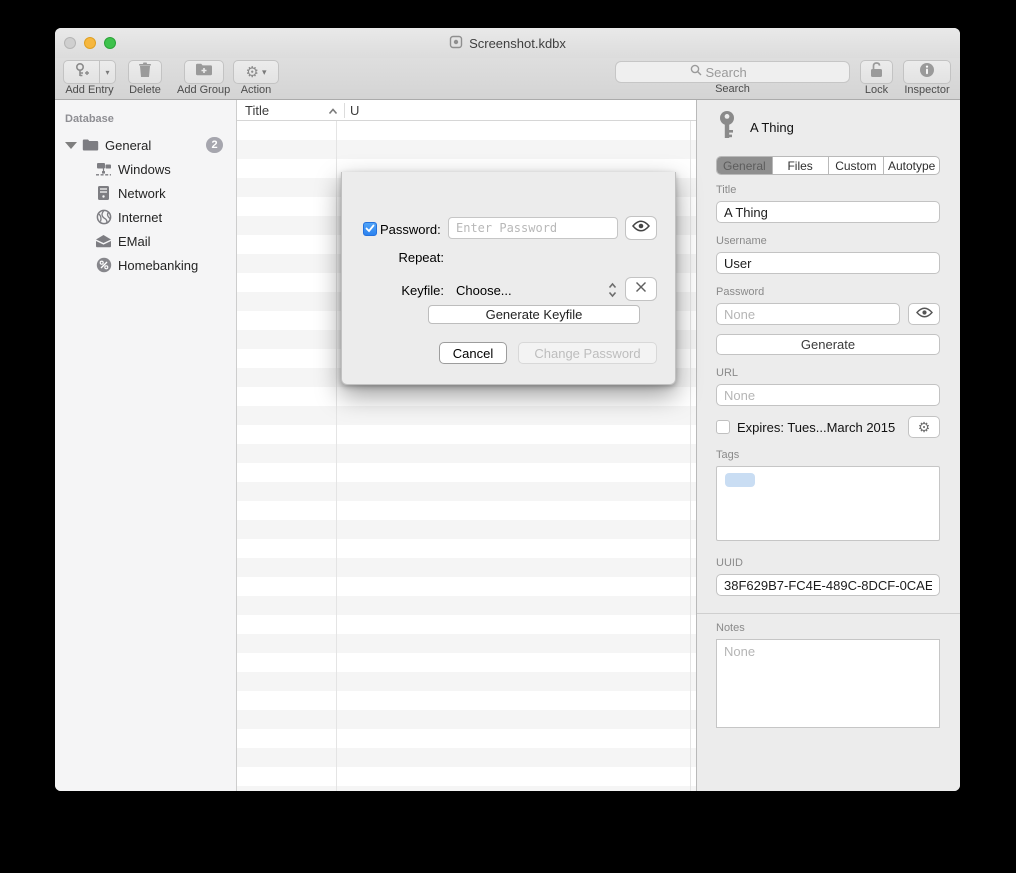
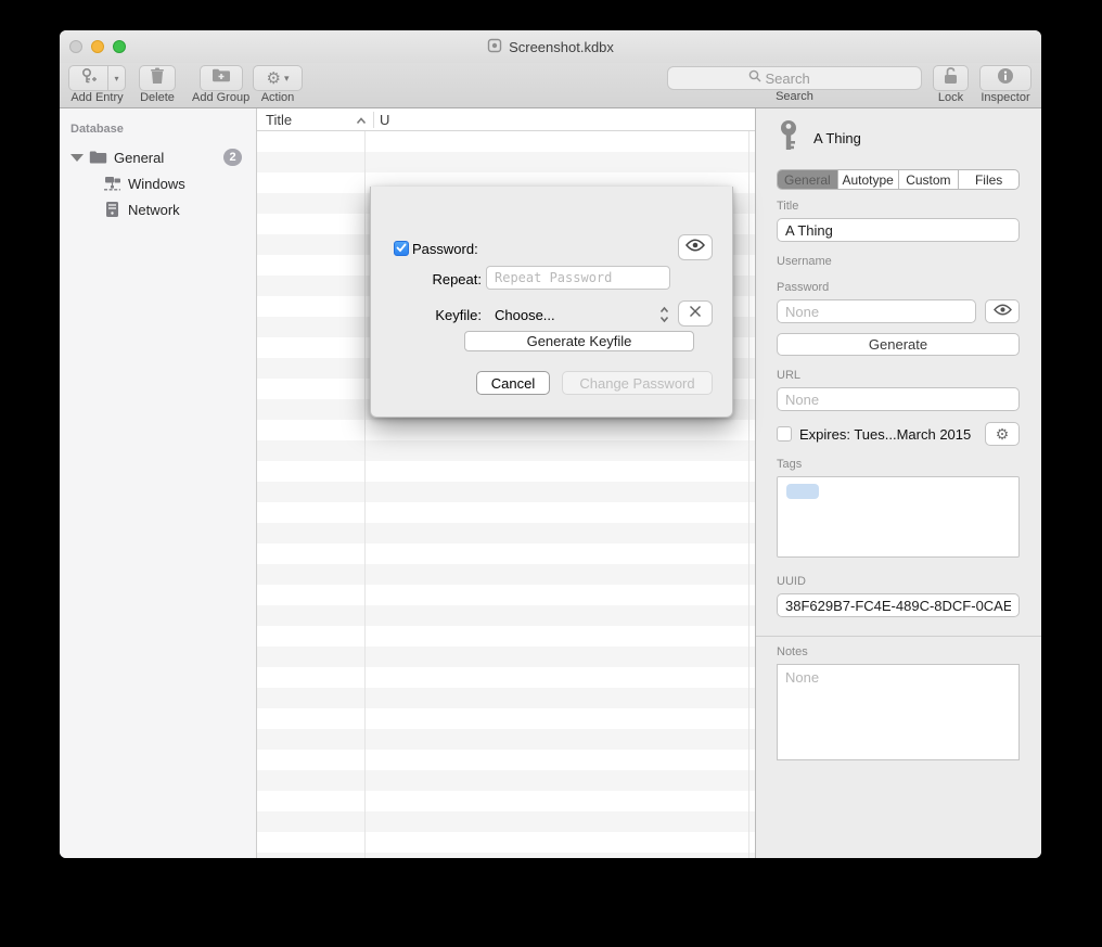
  Screenshot.kdbx
  ▾
  Add Entry
  Delete
  Add Group
  ⚙
  ▾
  Action
  Search
  Search
  Lock
  Inspector
  Database
  General
  2
  Windows
  Network
- Internet
- EMail
- Homebanking
  Title
  U
  A Thing
  General
- Files
+ Autotype
  Custom
- Autotype
+ Files
  Title
  A Thing
  Username
- User
  Password
  None
  Generate
  URL
  None
  Expires: Tues...March 2015
  ⚙
  Tags
  UUID
  38F629B7-FC4E-489C-8DCF-0CAE
  Notes
  None
  Password:
- Enter Password
  Repeat:
+ Repeat Password
  Keyfile:
  Choose...
  Generate Keyfile
  Cancel
  Change Password
